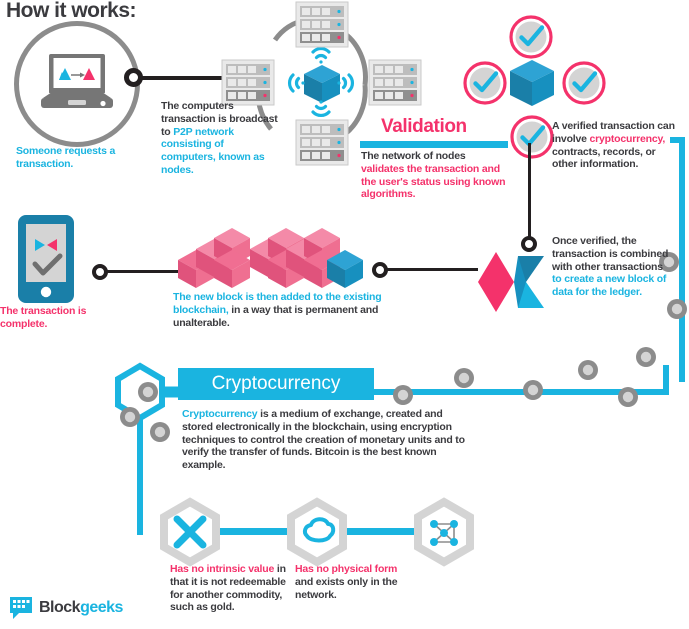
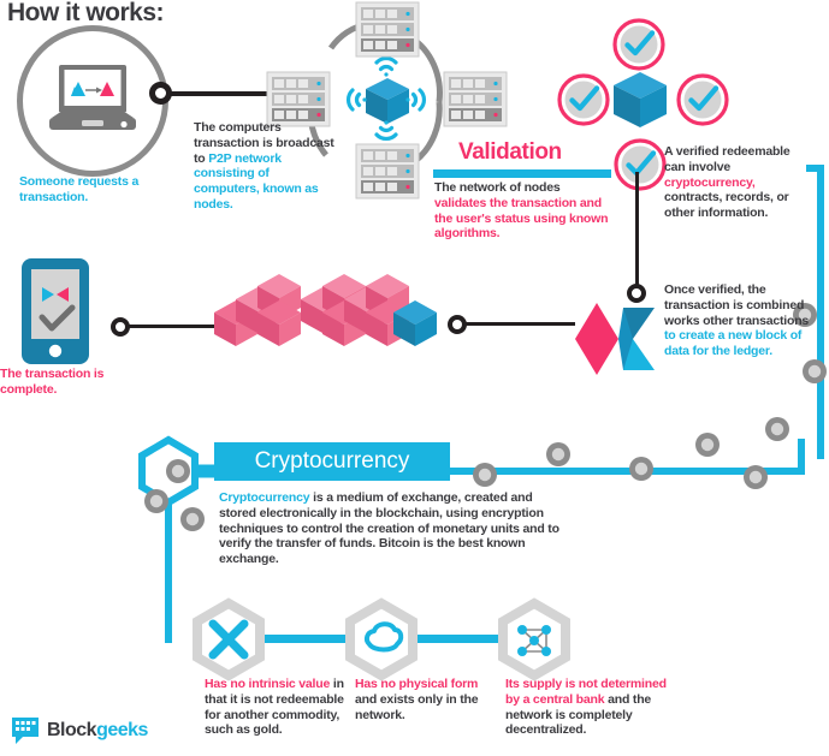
  How it works:
  Someone requests a transaction.
  The computers transaction is broadcast to P2P network consisting of computers, known as nodes.
  Validation
  The network of nodes validates the transaction and the user's status using known algorithms.
- A verified transaction can involve cryptocurrency, contracts, records, or other information.
+ A verified redeemable can involve cryptocurrency, contracts, records, or other information.
  The transaction is complete.
- The new block is then added to the existing blockchain, in a way that is permanent and unalterable.
- Once verified, the transaction is combined with other transactions to create a new block of data for the ledger.
+ Once verified, the transaction is combined works other transactions to create a new block of data for the ledger.
  Cryptocurrency
- Cryptocurrency is a medium of exchange, created and stored electronically in the blockchain, using encryption techniques to control the creation of monetary units and to verify the transfer of funds. Bitcoin is the best known example.
+ Cryptocurrency is a medium of exchange, created and stored electronically in the blockchain, using encryption techniques to control the creation of monetary units and to verify the transfer of funds. Bitcoin is the best known exchange.
  Has no intrinsic value in that it is not redeemable for another commodity, such as gold.
  Has no physical form and exists only in the network.
+ Its supply is not determined by a central bank and the network is completely decentralized.
  Blockgeeks
